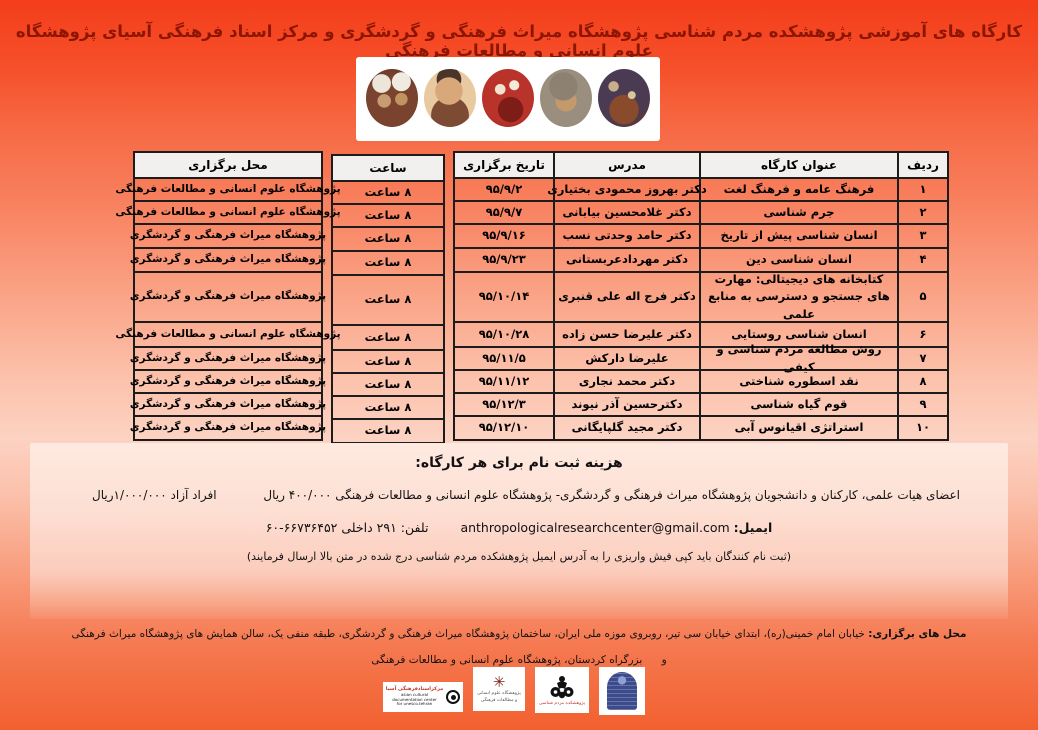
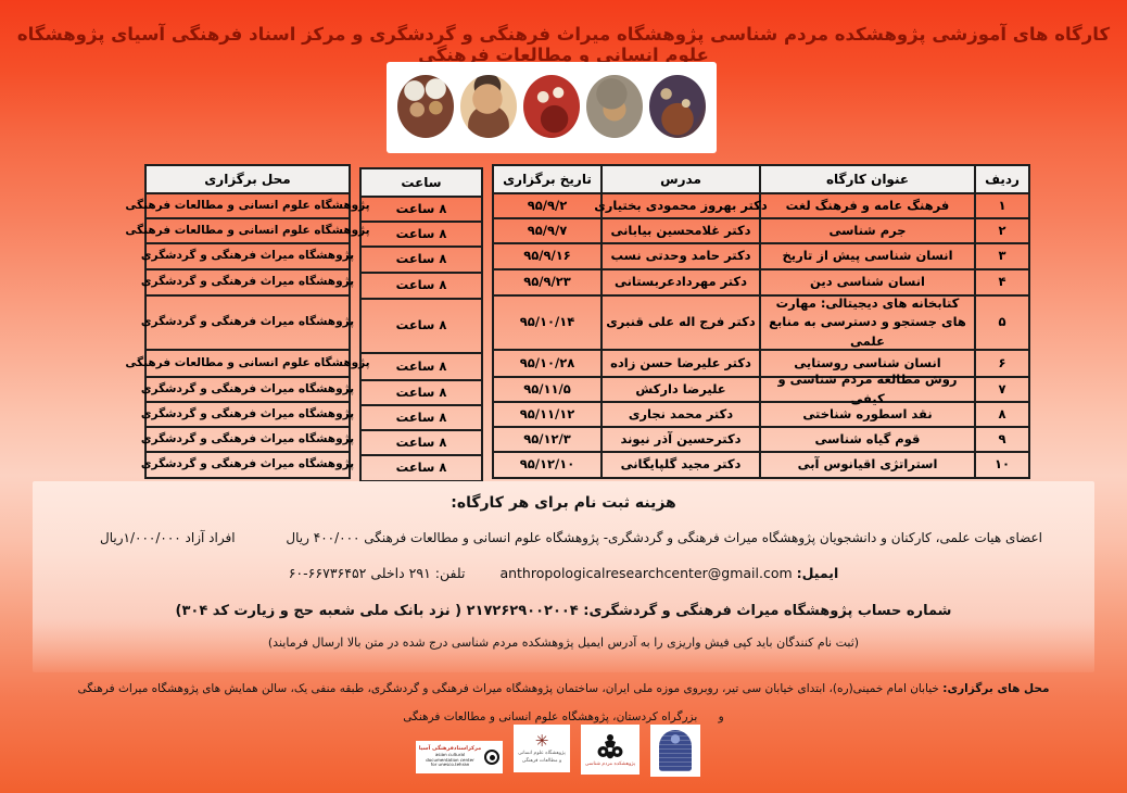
  کارگاه های آموزشی پژوهشکده مردم شناسی پژوهشگاه میراث فرهنگی و گردشگری و مرکز اسناد فرهنگی آسیای پژوهشگاه علوم انسانی و مطالعات فرهنگی
  ردیف
  عنوان کارگاه
  مدرس
  تاریخ برگزاری
  ۱
  فرهنگ عامه و فرهنگ لغت
  دکتر بهروز محمودی بختیار
  ۹۵/۹/۲
  ۲
  جرم شناسی
  دکتر غلامحسین بیابانی
  ۹۵/۹/۷
  ۳
  انسان شناسی پیش از تاریخ
  دکتر حامد وحدتی نسب
  ۹۵/۹/۱۶
  ۴
  انسان شناسی دین
  دکتر مهردادعربستانی
  ۹۵/۹/۲۳
  ۵
  کتابخانه های دیجیتالی: مهارت های جستجو و دسترسی به منابع علمی
  دکتر فرج اله علی قنبری
  ۹۵/۱۰/۱۴
  ۶
  انسان شناسی روستایی
  دکتر علیرضا حسن زاده
  ۹۵/۱۰/۲۸
  ۷
  روش مطالعه مردم شناسی و کیفی
  علیرضا دارکش
  ۹۵/۱۱/۵
  ۸
  نقد اسطوره شناختی
  دکتر محمد نجاری
  ۹۵/۱۱/۱۲
  ۹
  قوم گیاه شناسی
  دکترحسین آذر نیوند
  ۹۵/۱۲/۳
  ۱۰
  استراتژی اقیانوس آبی
  دکتر مجید گلپایگانی
  ۹۵/۱۲/۱۰
  ساعت
  ۸ ساعت
  ۸ ساعت
  ۸ ساعت
  ۸ ساعت
  ۸ ساعت
  ۸ ساعت
  ۸ ساعت
  ۸ ساعت
  ۸ ساعت
  ۸ ساعت
  محل برگزاری
  پژوهشگاه علوم انسانی و مطالعات فرهنگی
  پژوهشگاه علوم انسانی و مطالعات فرهنگی
  پژوهشگاه میراث فرهنگی و گردشگری
  پژوهشگاه میراث فرهنگی و گردشگری
  پژوهشگاه میراث فرهنگی و گردشگری
  پژوهشگاه علوم انسانی و مطالعات فرهنگی
  پژوهشگاه میراث فرهنگی و گردشگری
  پژوهشگاه میراث فرهنگی و گردشگری
  پژوهشگاه میراث فرهنگی و گردشگری
  پژوهشگاه میراث فرهنگی و گردشگری
  هزینه ثبت نام برای هر کارگاه:
  اعضای هیات علمی، کارکنان و دانشجویان پژوهشگاه میراث فرهنگی و گردشگری- پژوهشگاه علوم انسانی و مطالعات فرهنگی ۴۰۰/۰۰۰ ریال
  افراد آزاد ۱/۰۰۰/۰۰۰ریال
  ایمیل: anthropologicalresearchcenter@gmail.com تلفن: ۲۹۱ داخلی ۶۶۷۳۶۴۵۲-۶۰
+ شماره حساب پژوهشگاه میراث فرهنگی و گردشگری: ۲۱۷۲۶۲۹۰۰۲۰۰۴ ( نزد بانک ملی شعبه حج و زیارت کد ۳۰۴)
  (ثبت نام کنندگان باید کپی فیش واریزی را به آدرس ایمیل پژوهشکده مردم شناسی درج شده در متن بالا ارسال فرمایند)
  محل های برگزاری: خیابان امام خمینی(ره)، ابتدای خیابان سی تیر، روبروی موزه ملی ایران، ساختمان پژوهشگاه میراث فرهنگی و گردشگری، طبقه منفی یک، سالن همایش های پژوهشگاه میراث فرهنگی
  و بزرگراه کردستان، پژوهشگاه علوم انسانی و مطالعات فرهنگی
  ✳
